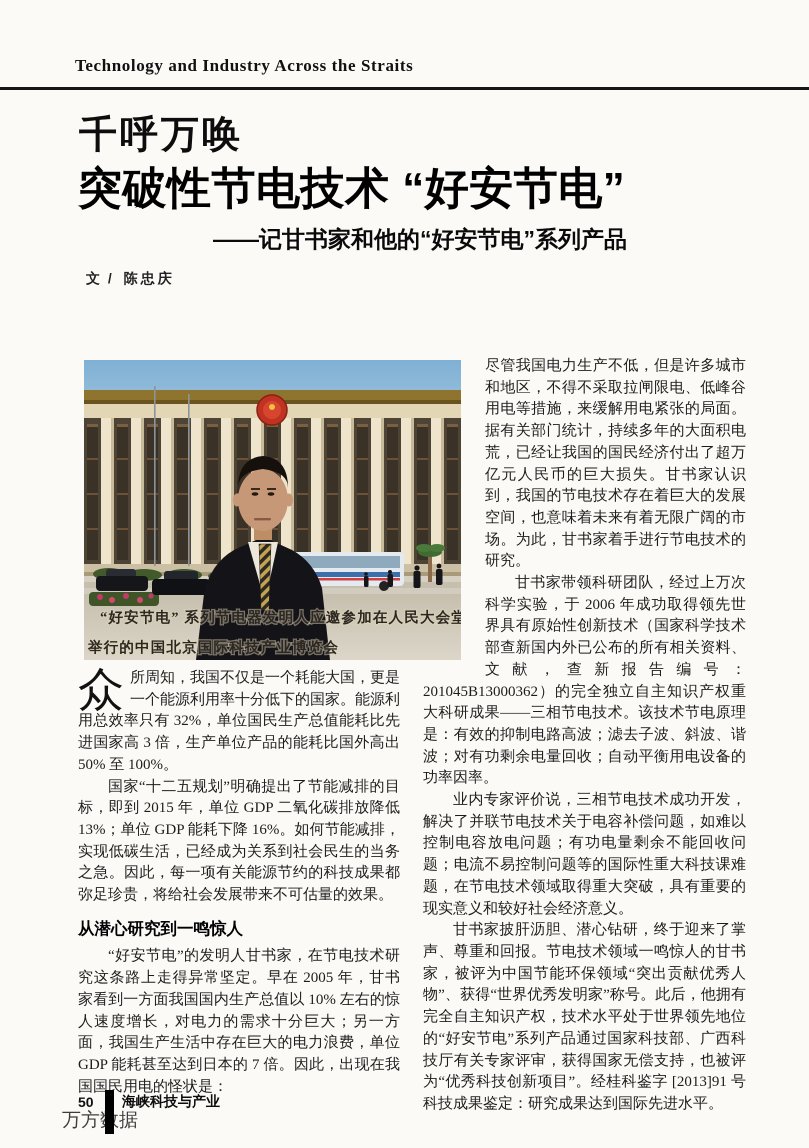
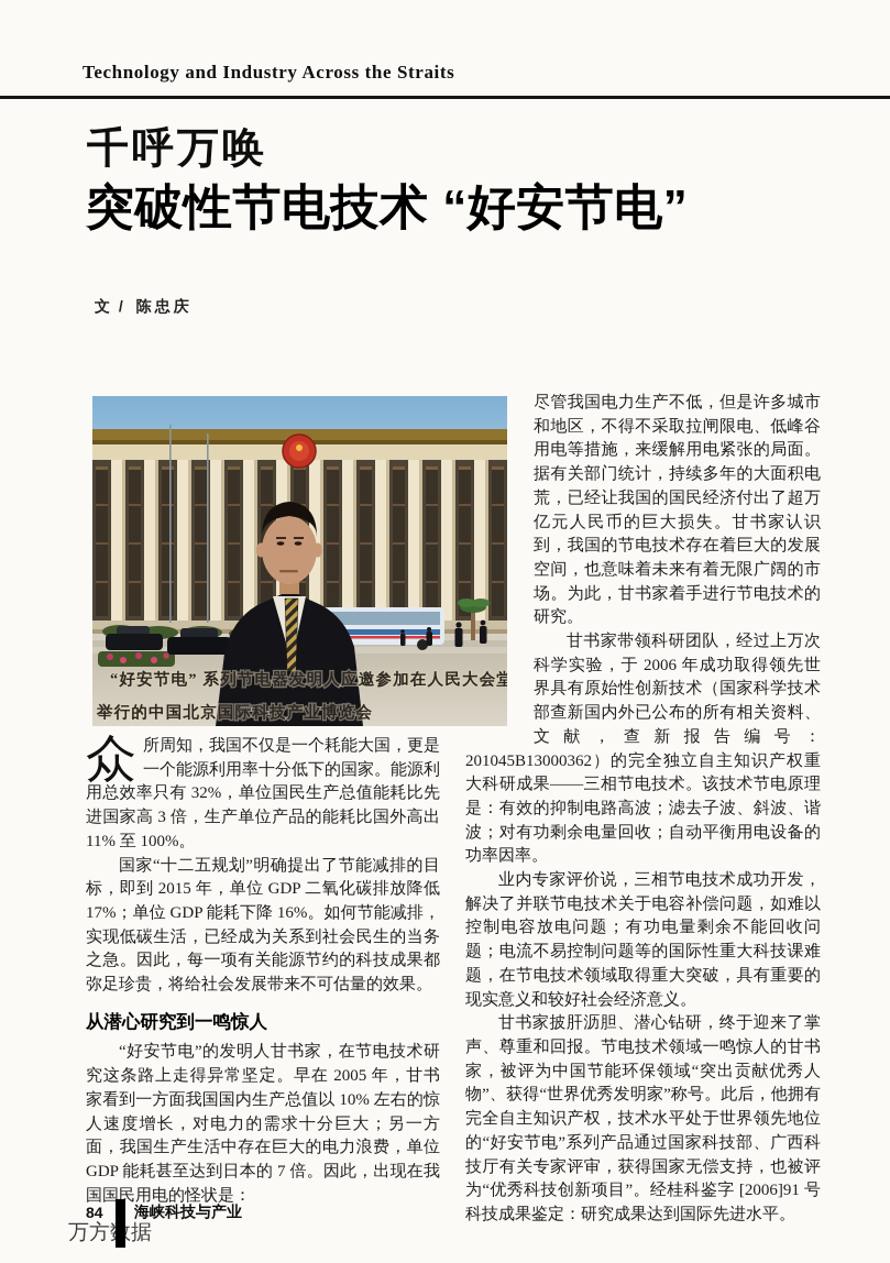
  Technology and Industry Across the Straits
  千呼万唤
  突破性节电技术 “好安节电”
- ——记甘书家和他的“好安节电”系列产品
  文 / 陈忠庆
  “好安节电” 系列节电器发明人应邀参加在人民大会堂
  举行的中国北京国际科技产业博览会
  尽管我国电力生产不低，但是许多城市和地区，不得不采取拉闸限电、低峰谷用电等措施，来缓解用电紧张的局面。据有关部门统计，持续多年的大面积电荒，已经让我国的国民经济付出了超万亿元人民币的巨大损失。甘书家认识到，我国的节电技术存在着巨大的发展空间，也意味着未来有着无限广阔的市场。为此，甘书家着手进行节电技术的研究。
  甘书家带领科研团队，经过上万次科学实验，于 2006 年成功取得领先世界具有原始性创新技术（国家科学技术部查新国内外已公布的所有相关资料、文献，查新报告编号：201045B13000362）的完全独立自主知识产权重大科研成果——三相节电技术。该技术节电原理是：有效的抑制电路高波；滤去子波、斜波、谐波；对有功剩余电量回收；自动平衡用电设备的功率因率。
  业内专家评价说，三相节电技术成功开发，解决了并联节电技术关于电容补偿问题，如难以控制电容放电问题；有功电量剩余不能回收问题；电流不易控制问题等的国际性重大科技课难题，在节电技术领域取得重大突破，具有重要的现实意义和较好社会经济意义。
- 甘书家披肝沥胆、潜心钻研，终于迎来了掌声、尊重和回报。节电技术领域一鸣惊人的甘书家，被评为中国节能环保领域“突出贡献优秀人物”、获得“世界优秀发明家”称号。此后，他拥有完全自主知识产权，技术水平处于世界领先地位的“好安节电”系列产品通过国家科技部、广西科技厅有关专家评审，获得国家无偿支持，也被评为“优秀科技创新项目”。经桂科鉴字 [2013]91 号科技成果鉴定：研究成果达到国际先进水平。
+ 甘书家披肝沥胆、潜心钻研，终于迎来了掌声、尊重和回报。节电技术领域一鸣惊人的甘书家，被评为中国节能环保领域“突出贡献优秀人物”、获得“世界优秀发明家”称号。此后，他拥有完全自主知识产权，技术水平处于世界领先地位的“好安节电”系列产品通过国家科技部、广西科技厅有关专家评审，获得国家无偿支持，也被评为“优秀科技创新项目”。经桂科鉴字 [2006]91 号科技成果鉴定：研究成果达到国际先进水平。
  众
- 所周知，我国不仅是一个耗能大国，更是一个能源利用率十分低下的国家。能源利用总效率只有 32%，单位国民生产总值能耗比先进国家高 3 倍，生产单位产品的能耗比国外高出 50% 至 100%。
+ 所周知，我国不仅是一个耗能大国，更是一个能源利用率十分低下的国家。能源利用总效率只有 32%，单位国民生产总值能耗比先进国家高 3 倍，生产单位产品的能耗比国外高出 11% 至 100%。
- 国家“十二五规划”明确提出了节能减排的目标，即到 2015 年，单位 GDP 二氧化碳排放降低 13%；单位 GDP 能耗下降 16%。如何节能减排，实现低碳生活，已经成为关系到社会民生的当务之急。因此，每一项有关能源节约的科技成果都弥足珍贵，将给社会发展带来不可估量的效果。
+ 国家“十二五规划”明确提出了节能减排的目标，即到 2015 年，单位 GDP 二氧化碳排放降低 17%；单位 GDP 能耗下降 16%。如何节能减排，实现低碳生活，已经成为关系到社会民生的当务之急。因此，每一项有关能源节约的科技成果都弥足珍贵，将给社会发展带来不可估量的效果。
  从潜心研究到一鸣惊人
  “好安节电”的发明人甘书家，在节电技术研究这条路上走得异常坚定。早在 2005 年，甘书家看到一方面我国国内生产总值以 10% 左右的惊人速度增长，对电力的需求十分巨大；另一方面，我国生产生活中存在巨大的电力浪费，单位 GDP 能耗甚至达到日本的 7 倍。因此，出现在我国国民用电的怪状是：
- 50
+ 84
  海峡科技与产业
  万方据
